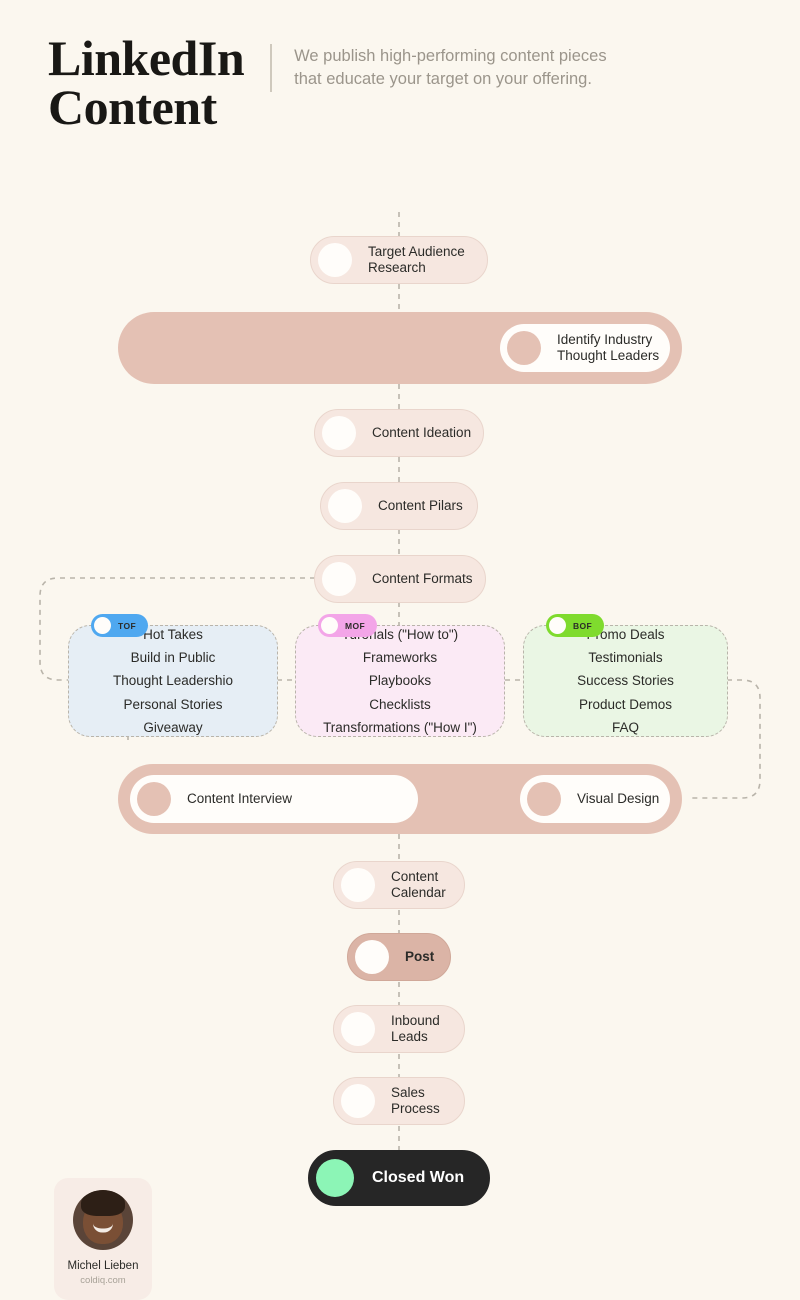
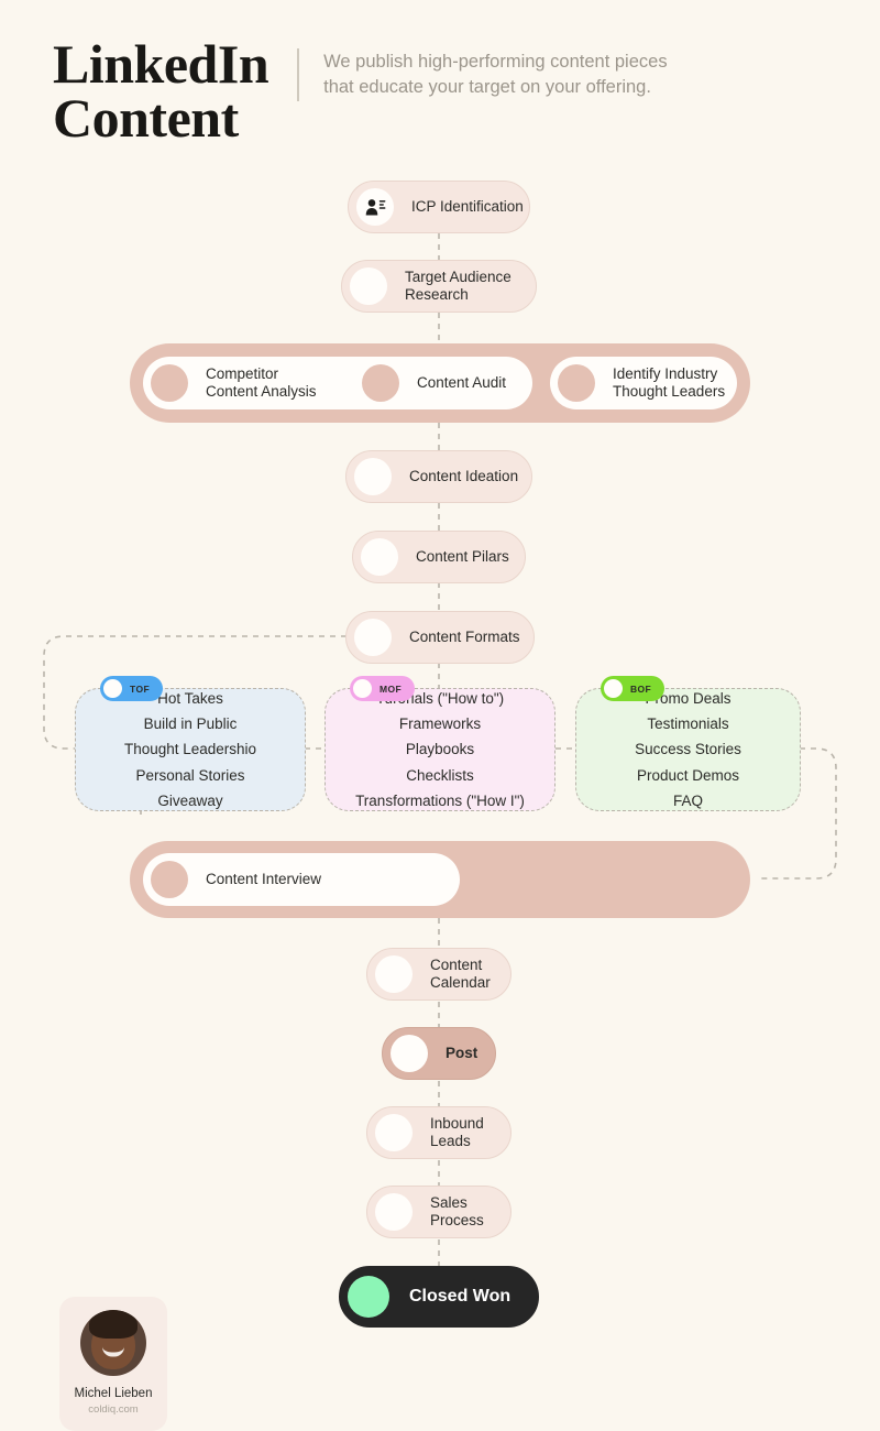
  LinkedIn
  Content
  We publish high-performing content pieces
  that educate your target on your offering.
+ ICP Identification
  Target Audience
  Research
+ Competitor
+ Content Analysis
+ Content Audit
  Identify Industry
  Thought Leaders
  Content Ideation
  Content Pilars
  Content Formats
  TOF
  Hot Takes
  Build in Public
  Thought Leadershio
  Personal Stories
  Giveaway
  MOF
  ials ("How to")
  Frameworks
  Playbooks
  Checklists
  Transformations ("How I")
  BOF
  omo Deals
  Testimonials
  Success Stories
  Product Demos
  FAQ
  Content Interview
- Visual Design
  Content
  Calendar
  Post
  Inbound
  Leads
  Sales
  Process
  Closed Won
  Michel Lieben
  coldiq.com
